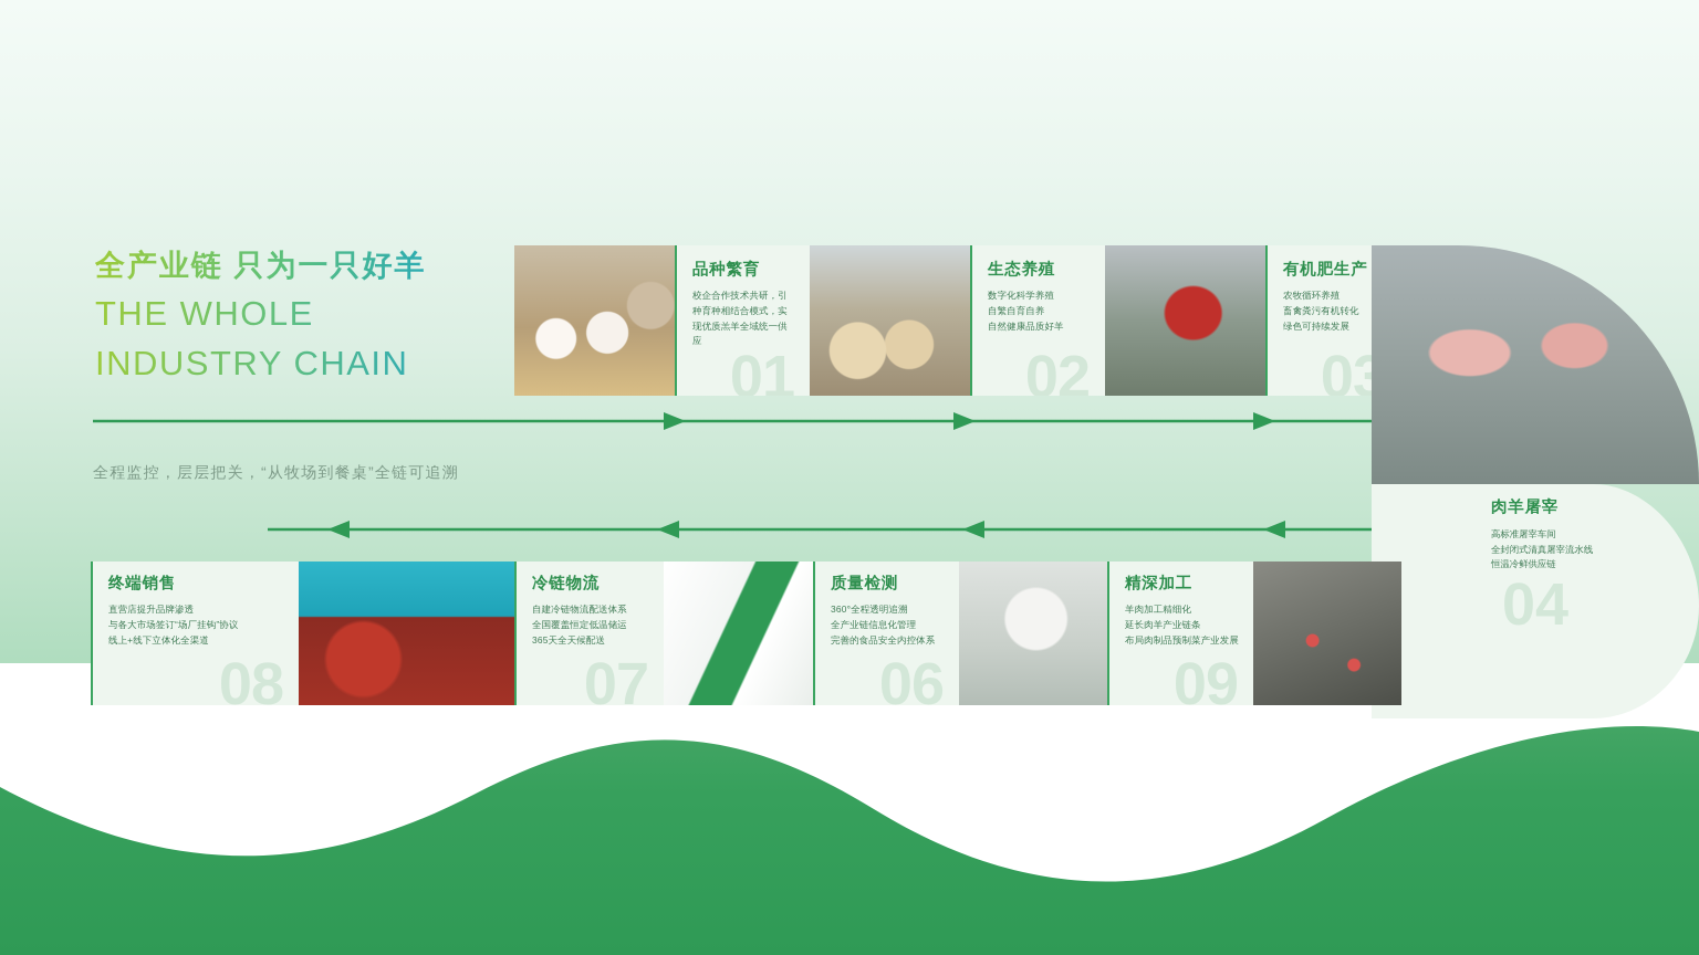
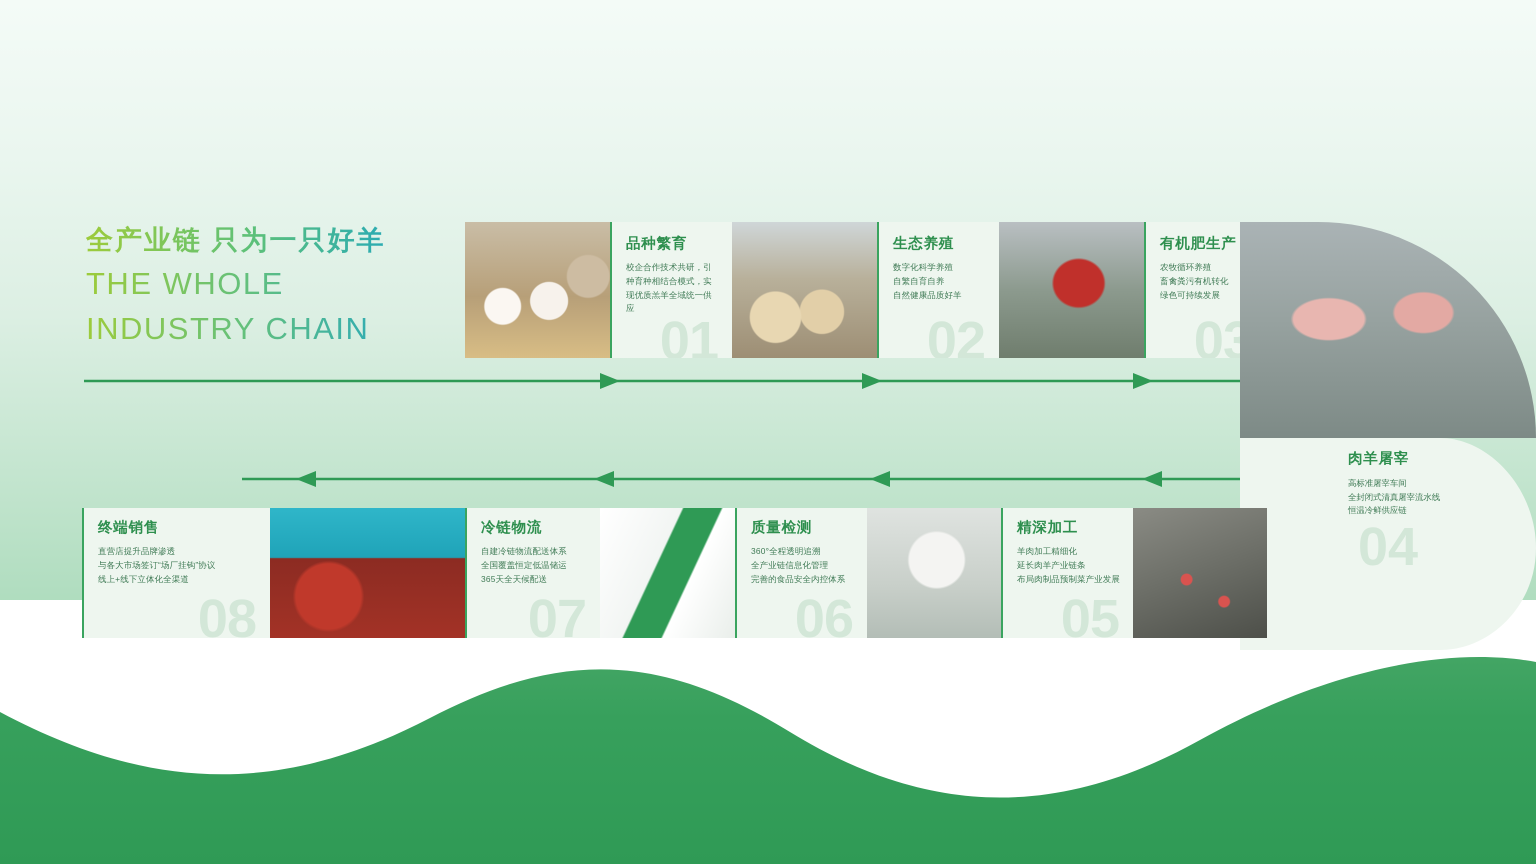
  全产业链 只为一只好羊
  THE WHOLE
  INDUSTRY CHAIN
- 全程监控，层层把关，“从牧场到餐桌”全链可追溯
  品种繁育
  校企合作技术共研，引种育种相结合模式，实现优质羔羊全域统一供应
  01
  生态养殖
  数字化科学养殖
  自繁自育自养
  自然健康品质好羊
  02
  有机肥生产
  农牧循环养殖
  畜禽粪污有机转化
  绿色可持续发展
  03
  肉羊屠宰
  高标准屠宰车间
  全封闭式清真屠宰流水线
  恒温冷鲜供应链
  04
  终端销售
  直营店提升品牌渗透
  与各大市场签订“场厂挂钩”协议
  线上+线下立体化全渠道
  08
  冷链物流
  自建冷链物流配送体系
  全国覆盖恒定低温储运
  365天全天候配送
  07
  质量检测
  360°全程透明追溯
  全产业链信息化管理
  完善的食品安全内控体系
  06
  精深加工
  羊肉加工精细化
  延长肉羊产业链条
  布局肉制品预制菜产业发展
- 09
+ 05
